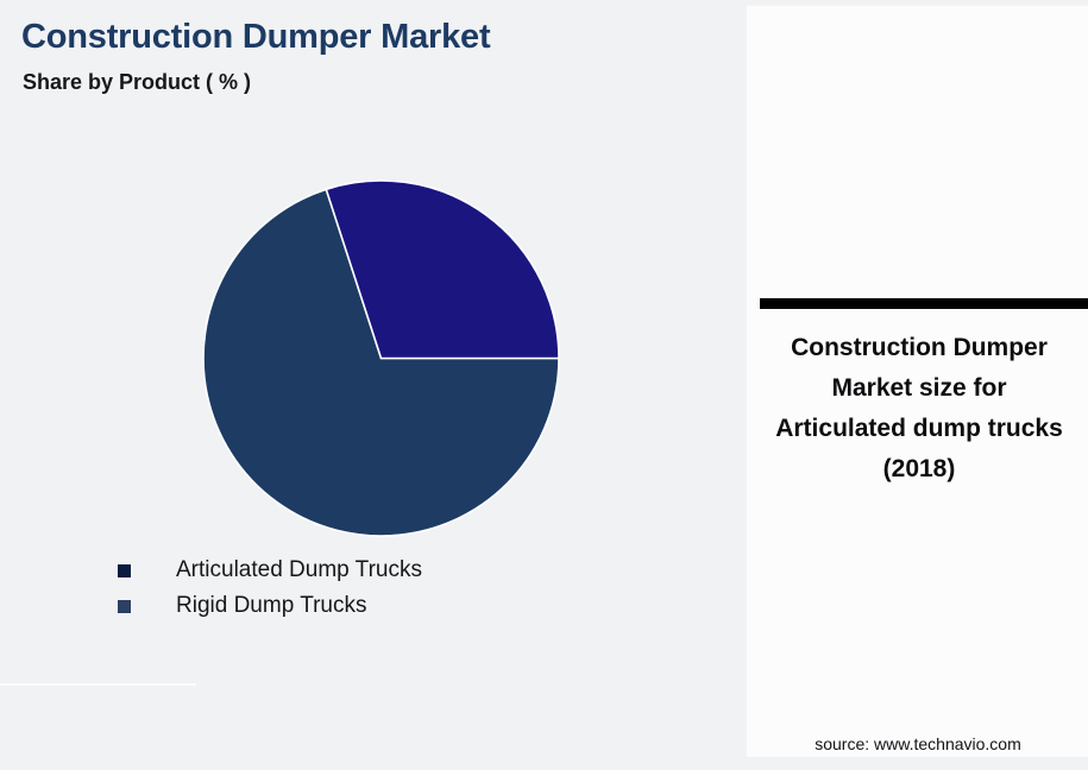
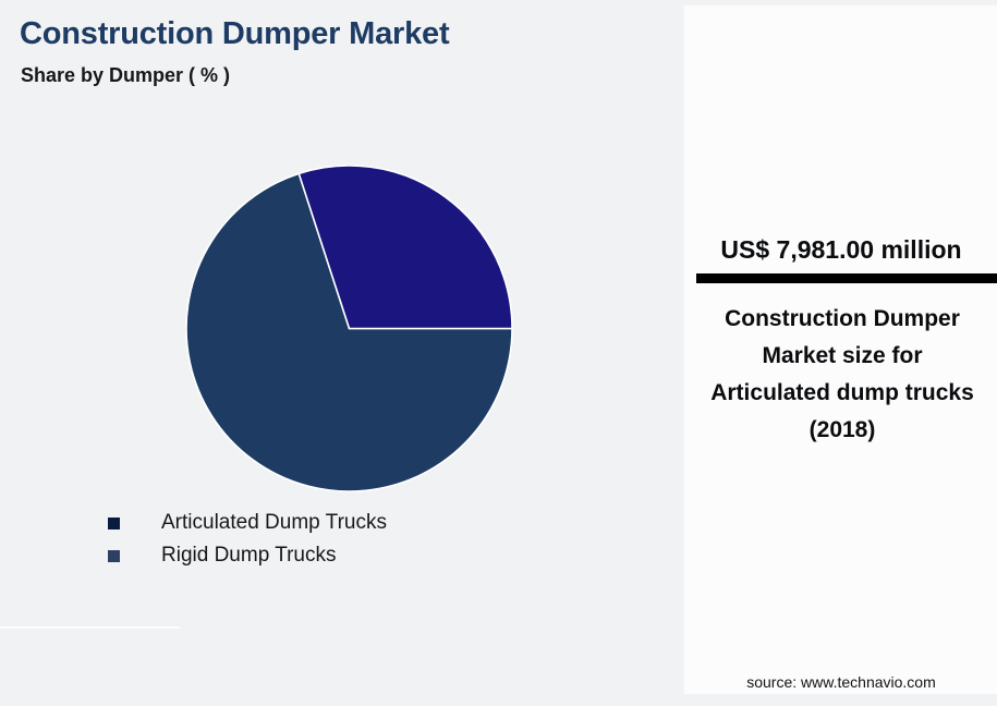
  Construction Dumper Market
- Share by Product ( % )
+ Share by Dumper ( % )
  Articulated Dump Trucks
  Rigid Dump Trucks
+ US$ 7,981.00 million
  Construction Dumper Market size for Articulated dump trucks (2018)
  source: www.technavio.com
